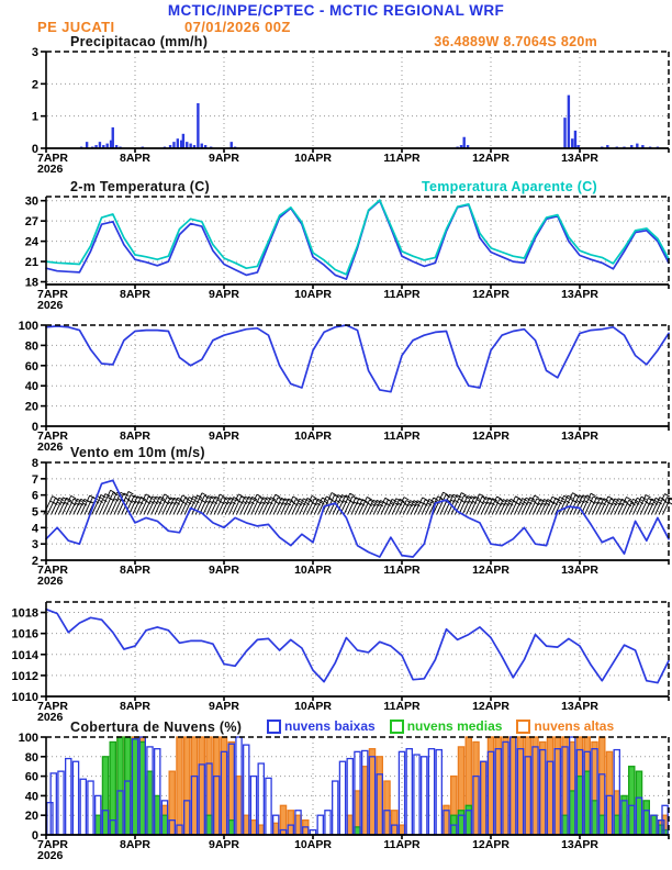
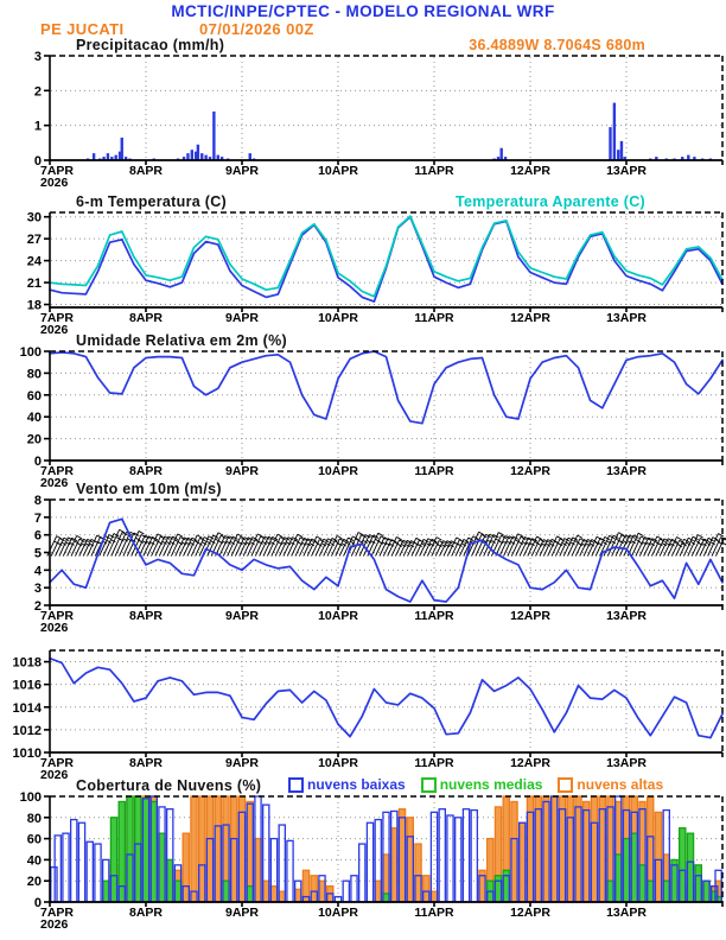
- MCTIC/INPE/CPTEC - MCTIC REGIONAL WRF
+ MCTIC/INPE/CPTEC - MODELO REGIONAL WRF
  PE JUCATI
  07/01/2026 00Z
  Precipitacao (mm/h)
- 36.4889W 8.7064S 820m
+ 36.4889W 8.7064S 680m
- 2-m Temperatura (C)
+ 6-m Temperatura (C)
  Temperatura Aparente (C)
+ Umidade Relativa em 2m (%)
  Vento em 10m (m/s)
  Cobertura de Nuvens (%)
  nuvens baixas
  nuvens medias
  nuvens altas
  0
  1
  2
  3
  7APR
  8APR
  9APR
  10APR
  11APR
  12APR
  13APR
  2026
  18
  21
  24
  27
  30
  7APR
  8APR
  9APR
  10APR
  11APR
  12APR
  13APR
  2026
  0
  20
  40
  60
  80
  100
  7APR
  8APR
  9APR
  10APR
  11APR
  12APR
  13APR
  2026
  2
  3
  4
  5
  6
  7
  8
  7APR
  8APR
  9APR
  10APR
  11APR
  12APR
  13APR
  2026
  1010
  1012
  1014
  1016
  1018
  7APR
  8APR
  9APR
  10APR
  11APR
  12APR
  13APR
  2026
  0
  20
  40
  60
  80
  100
  7APR
  8APR
  9APR
  10APR
  11APR
  12APR
  13APR
  2026
